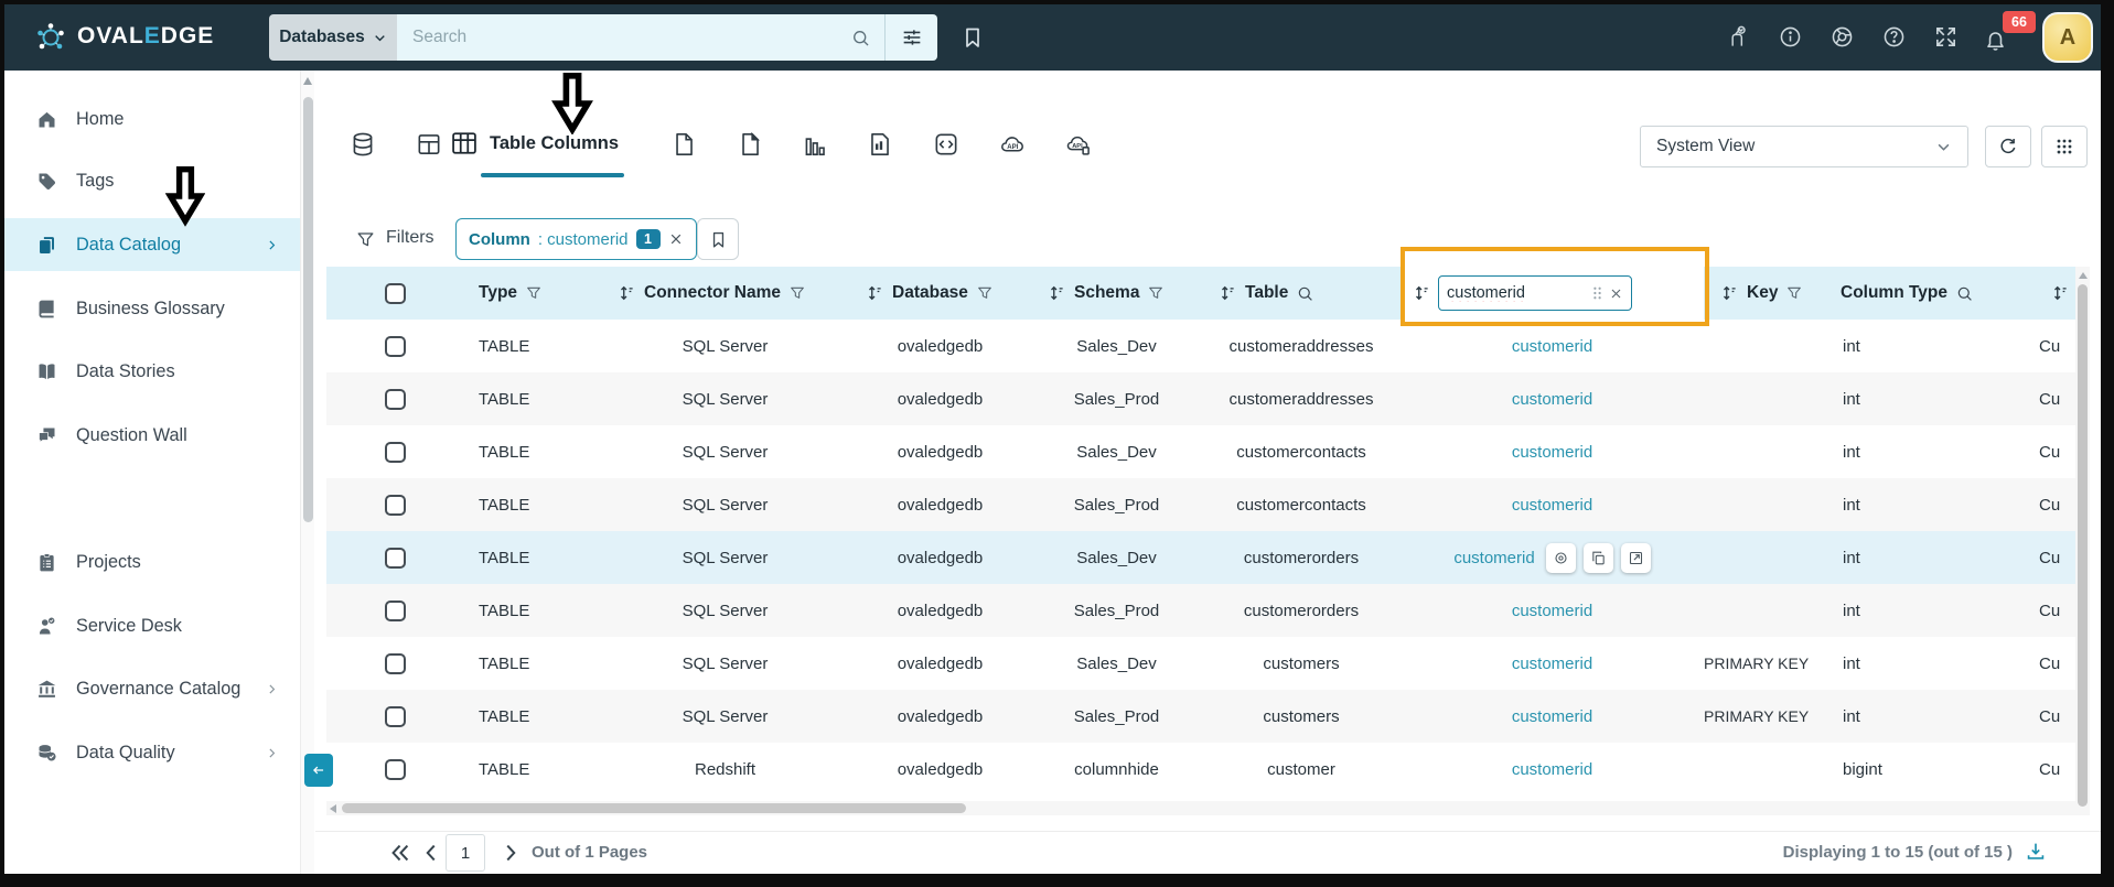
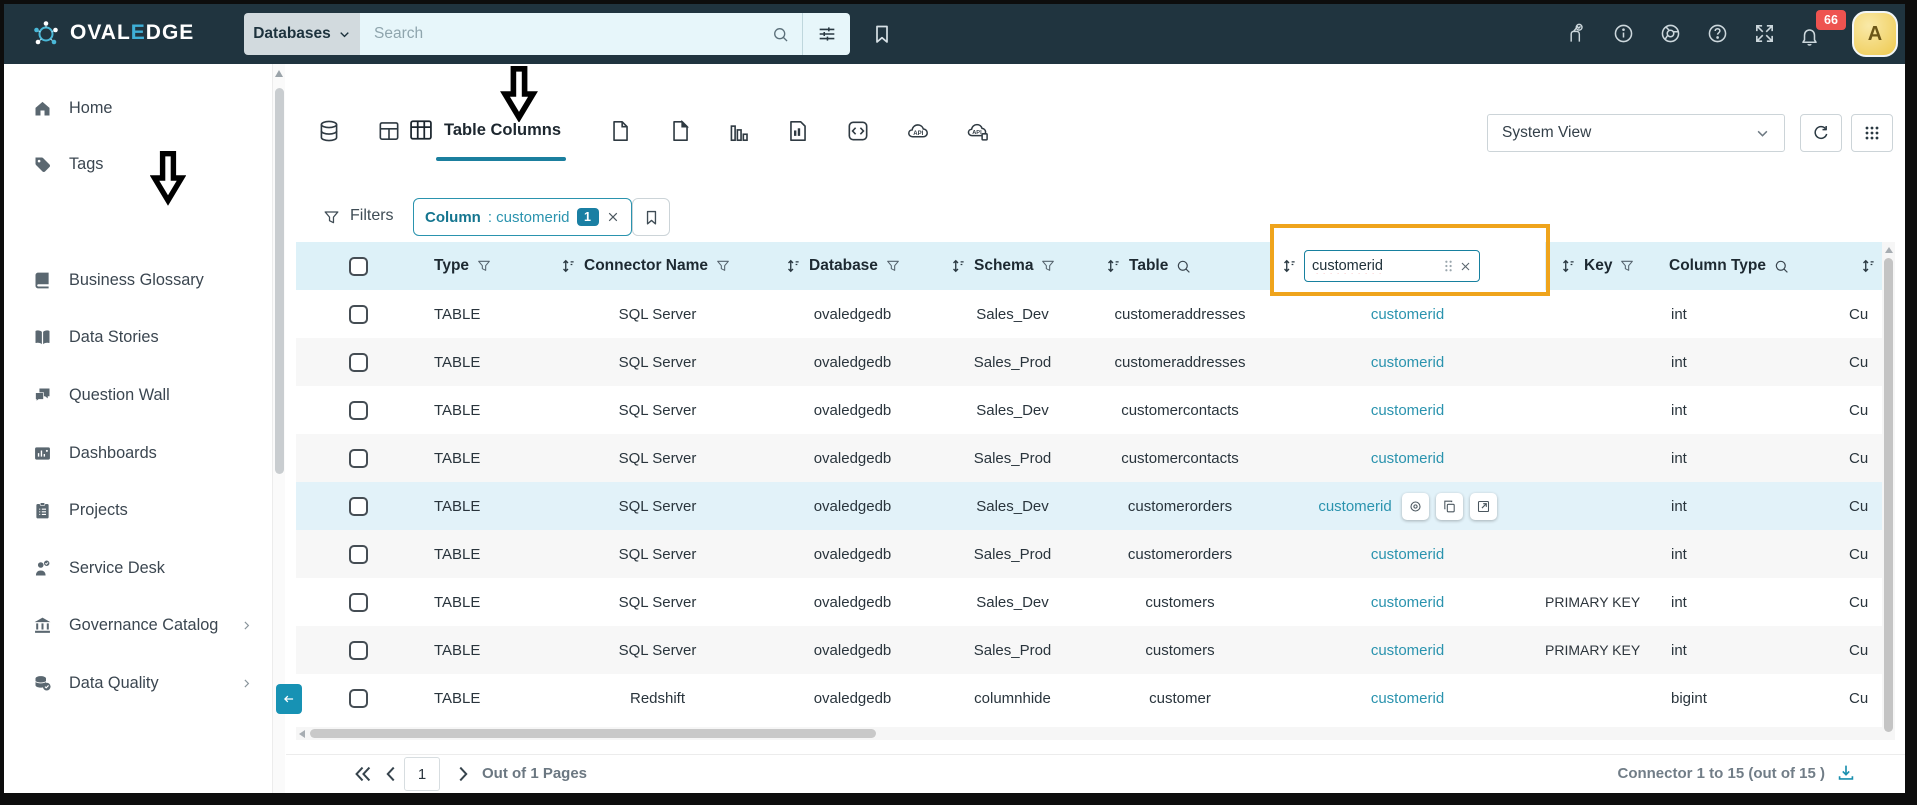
  OVALEDGE
  Databases
  Search
  66
  A
  Home
  Tags
- Data Catalog
  Business Glossary
  Data Stories
  Question Wall
+ Dashboards
  Projects
  Service Desk
  Governance Catalog
  Data Quality
  Table Columns
  System View
  Filters
  Column
  : customerid
  1
  Type
  Connector Name
  Database
  Schema
  Table
  customerid
  Key
  Column Type
  TABLE
  SQL Server
  ovaledgedb
  Sales_Dev
  customeraddresses
  customerid
  int
  Cu
  TABLE
  SQL Server
  ovaledgedb
  Sales_Prod
  customeraddresses
  customerid
  int
  Cu
  TABLE
  SQL Server
  ovaledgedb
  Sales_Dev
  customercontacts
  customerid
  int
  Cu
  TABLE
  SQL Server
  ovaledgedb
  Sales_Prod
  customercontacts
  customerid
  int
  Cu
  TABLE
  SQL Server
  ovaledgedb
  Sales_Dev
  customerorders
  customerid
  int
  Cu
  TABLE
  SQL Server
  ovaledgedb
  Sales_Prod
  customerorders
  customerid
  int
  Cu
  TABLE
  SQL Server
  ovaledgedb
  Sales_Dev
  customers
  customerid
  PRIMARY KEY
  int
  Cu
  TABLE
  SQL Server
  ovaledgedb
  Sales_Prod
  customers
  customerid
  PRIMARY KEY
  int
  Cu
  TABLE
  Redshift
  ovaledgedb
  columnhide
  customer
  customerid
  bigint
  Cu
  1
  Out of 1 Pages
- Displaying 1 to 15 (out of 15 )
+ Connector 1 to 15 (out of 15 )
